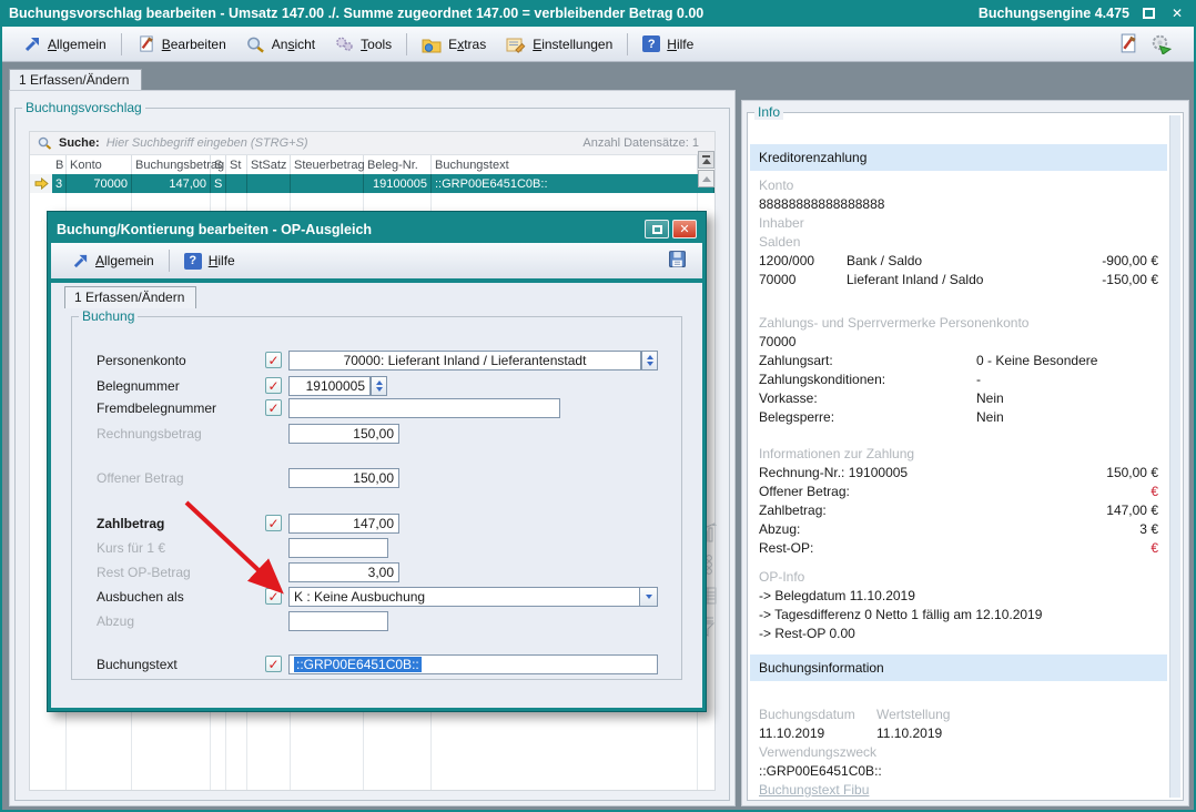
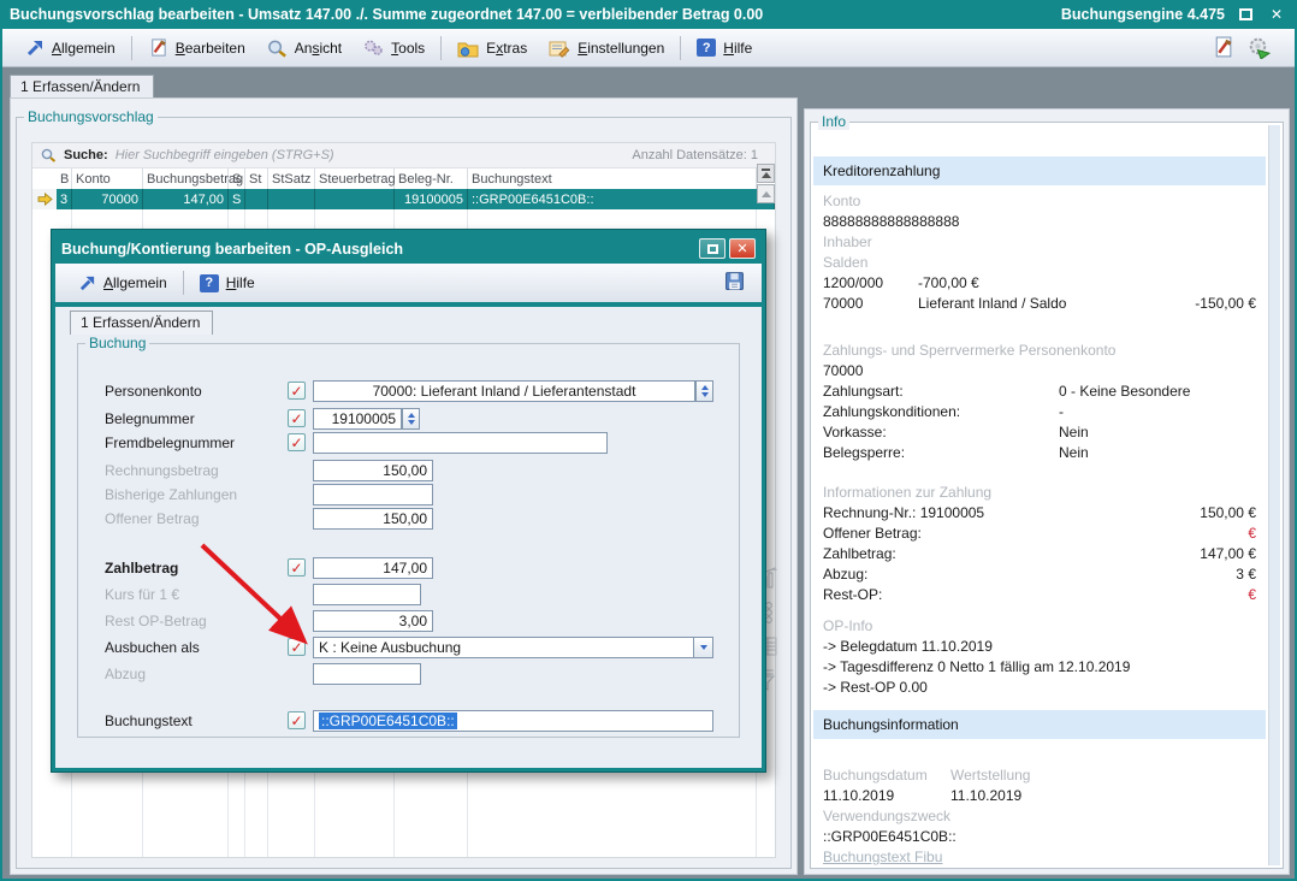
  Buchungsvorschlag bearbeiten - Umsatz 147.00 ./. Summe zugeordnet 147.00 = verbleibender Betrag 0.00
  Buchungsengine 4.475
  Allgemein
  Bearbeiten
  Ansicht
  Tools
  Extras
  Einstellungen
  Hilfe
  1 Erfassen/Ändern
  Buchungsvorschlag
  Suche:
  Hier Suchbegriff eingeben (STRG+S)
  Anzahl Datensätze: 1
  B
  Konto
  Buchungsbetr
  S
  St
  StSatz
  Steuerbetrag
  Beleg-Nr.
  Buchungstext
  3
  70000
  147,00
  S
  19100005
  ::GRP00E6451C0B::
  Buchung/Kontierung bearbeiten - OP-Ausgleich
  Allgemein
  Hilfe
  1 Erfassen/Ändern
  Buchung
  Personenkonto
  70000: Lieferant Inland / Lieferantenstadt
  Belegnummer
  19100005
  Fremdbelegnummer
  Rechnungsbetrag
  150,00
+ Bisherige Zahlungen
  Offener Betrag
  150,00
  Zahlbetrag
  147,00
  Kurs für 1 €
  Rest OP-Betrag
  3,00
  Ausbuchen als
  K : Keine Ausbuchung
  Abzug
  Buchungstext
  ::GRP00E6451C0B::
  Info
  Kreditorenzahlung
  Konto
  88888888888888888
  Inhaber
  Salden
  1200/000
- Bank / Saldo
- -900,00 €
+ -700,00 €
  70000
  Lieferant Inland / Saldo
  -150,00 €
  Zahlungs- und Sperrvermerke Personenkonto
  70000
  Zahlungsart:
  0 - Keine Besondere
  Zahlungskonditionen:
  -
  Vorkasse:
  Nein
  Belegsperre:
  Nein
  Informationen zur Zahlung
  Rechnung-Nr.: 19100005
  150,00 €
  Offener Betrag:
  €
  Zahlbetrag:
  147,00 €
  Abzug:
  3 €
  Rest-OP:
  €
  OP-Info
  -> Belegdatum 11.10.2019
  -> Tagesdifferenz 0 Netto 1 fällig am 12.10.2019
  -> Rest-OP 0.00
  Buchungsinformation
  Buchungsdatum
  Wertstellung
  11.10.2019
  11.10.2019
  Verwendungszweck
  ::GRP00E6451C0B::
  Buchungstext Fibu
